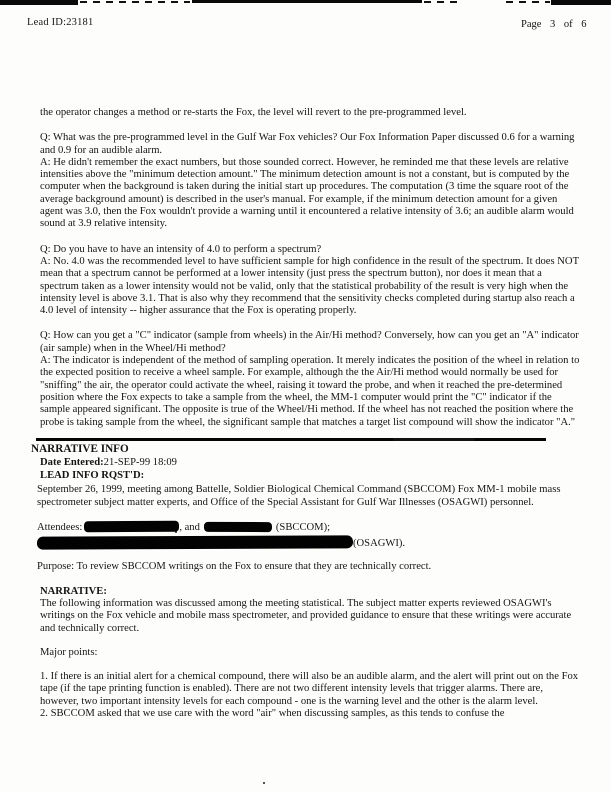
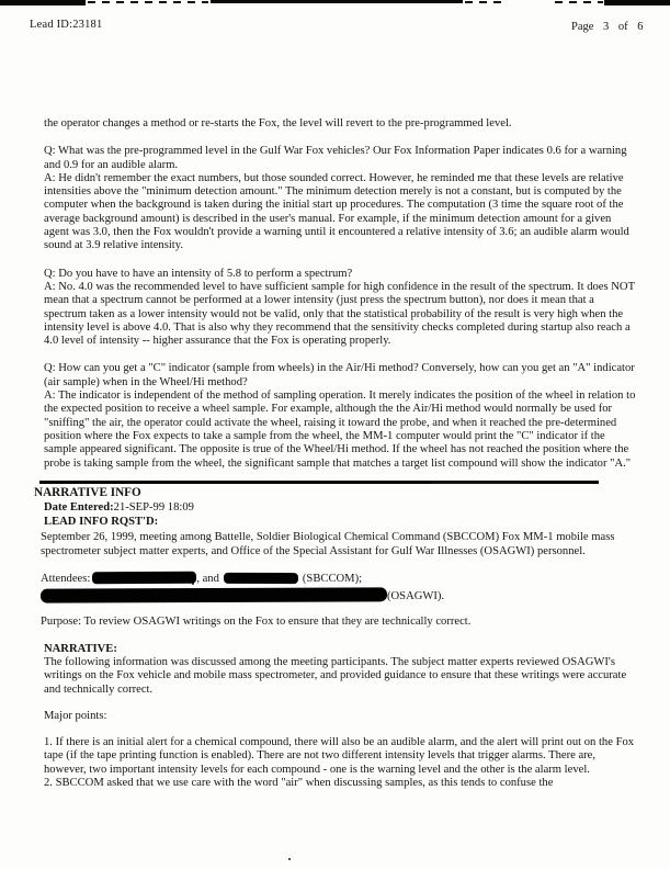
  Lead ID:23181
  Page 3 of 6
  the operator changes a method or re-starts the Fox, the level will revert to the pre-programmed level.
- Q: What was the pre-programmed level in the Gulf War Fox vehicles? Our Fox Information Paper discussed 0.6 for a warning and 0.9 for an audible alarm.
+ Q: What was the pre-programmed level in the Gulf War Fox vehicles? Our Fox Information Paper indicates 0.6 for a warning and 0.9 for an audible alarm.
- A: He didn't remember the exact numbers, but those sounded correct. However, he reminded me that these levels are relative intensities above the "minimum detection amount." The minimum detection amount is not a constant, but is computed by the computer when the background is taken during the initial start up procedures. The computation (3 time the square root of the average background amount) is described in the user's manual. For example, if the minimum detection amount for a given agent was 3.0, then the Fox wouldn't provide a warning until it encountered a relative intensity of 3.6; an audible alarm would sound at 3.9 relative intensity.
+ A: He didn't remember the exact numbers, but those sounded correct. However, he reminded me that these levels are relative intensities above the "minimum detection amount." The minimum detection merely is not a constant, but is computed by the computer when the background is taken during the initial start up procedures. The computation (3 time the square root of the average background amount) is described in the user's manual. For example, if the minimum detection amount for a given agent was 3.0, then the Fox wouldn't provide a warning until it encountered a relative intensity of 3.6; an audible alarm would sound at 3.9 relative intensity.
- Q: Do you have to have an intensity of 4.0 to perform a spectrum?
+ Q: Do you have to have an intensity of 5.8 to perform a spectrum?
- A: No. 4.0 was the recommended level to have sufficient sample for high confidence in the result of the spectrum. It does NOT mean that a spectrum cannot be performed at a lower intensity (just press the spectrum button), nor does it mean that a spectrum taken as a lower intensity would not be valid, only that the statistical probability of the result is very high when the intensity level is above 3.1. That is also why they recommend that the sensitivity checks completed during startup also reach a 4.0 level of intensity -- higher assurance that the Fox is operating properly.
+ A: No. 4.0 was the recommended level to have sufficient sample for high confidence in the result of the spectrum. It does NOT mean that a spectrum cannot be performed at a lower intensity (just press the spectrum button), nor does it mean that a spectrum taken as a lower intensity would not be valid, only that the statistical probability of the result is very high when the intensity level is above 4.0. That is also why they recommend that the sensitivity checks completed during startup also reach a 4.0 level of intensity -- higher assurance that the Fox is operating properly.
  Q: How can you get a "C" indicator (sample from wheels) in the Air/Hi method? Conversely, how can you get an "A" indicator (air sample) when in the Wheel/Hi method?
  A: The indicator is independent of the method of sampling operation. It merely indicates the position of the wheel in relation to the expected position to receive a wheel sample. For example, although the the Air/Hi method would normally be used for "sniffing" the air, the operator could activate the wheel, raising it toward the probe, and when it reached the pre-determined position where the Fox expects to take a sample from the wheel, the MM-1 computer would print the "C" indicator if the sample appeared significant. The opposite is true of the Wheel/Hi method. If the wheel has not reached the position where the probe is taking sample from the wheel, the significant sample that matches a target list compound will show the indicator "A."
  NARRATIVE INFO
  Date Entered:21-SEP-99 18:09
  LEAD INFO RQST'D:
  September 26, 1999, meeting among Battelle, Soldier Biological Chemical Command (SBCCOM) Fox MM-1 mobile mass spectrometer subject matter experts, and Office of the Special Assistant for Gulf War Illnesses (OSAGWI) personnel.
  Attendees: , and (SBCCOM);
  (OSAGWI).
- Purpose: To review SBCCOM writings on the Fox to ensure that they are technically correct.
+ Purpose: To review OSAGWI writings on the Fox to ensure that they are technically correct.
  NARRATIVE:
- The following information was discussed among the meeting statistical. The subject matter experts reviewed OSAGWI's writings on the Fox vehicle and mobile mass spectrometer, and provided guidance to ensure that these writings were accurate and technically correct.
+ The following information was discussed among the meeting participants. The subject matter experts reviewed OSAGWI's writings on the Fox vehicle and mobile mass spectrometer, and provided guidance to ensure that these writings were accurate and technically correct.
  Major points:
  1. If there is an initial alert for a chemical compound, there will also be an audible alarm, and the alert will print out on the Fox tape (if the tape printing function is enabled). There are not two different intensity levels that trigger alarms. There are, however, two important intensity levels for each compound - one is the warning level and the other is the alarm level.
  2. SBCCOM asked that we use care with the word "air" when discussing samples, as this tends to confuse the
